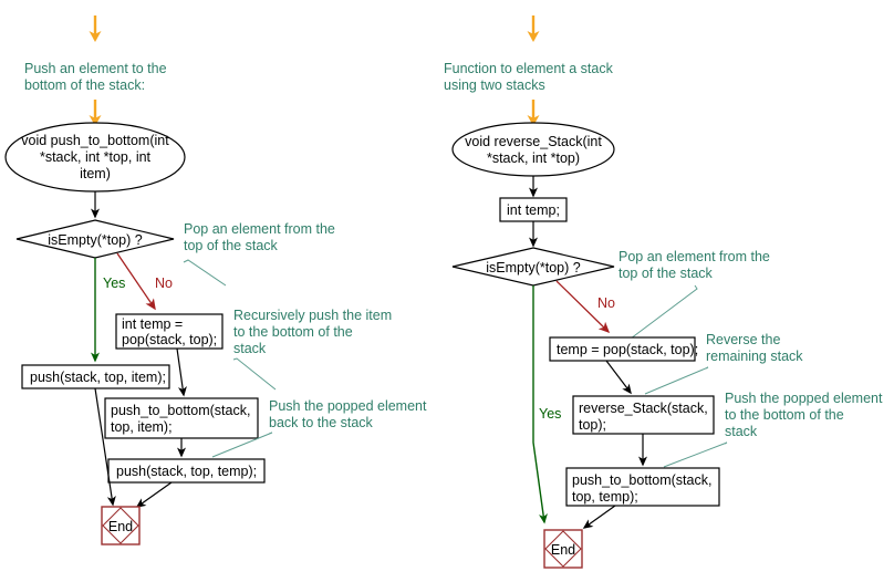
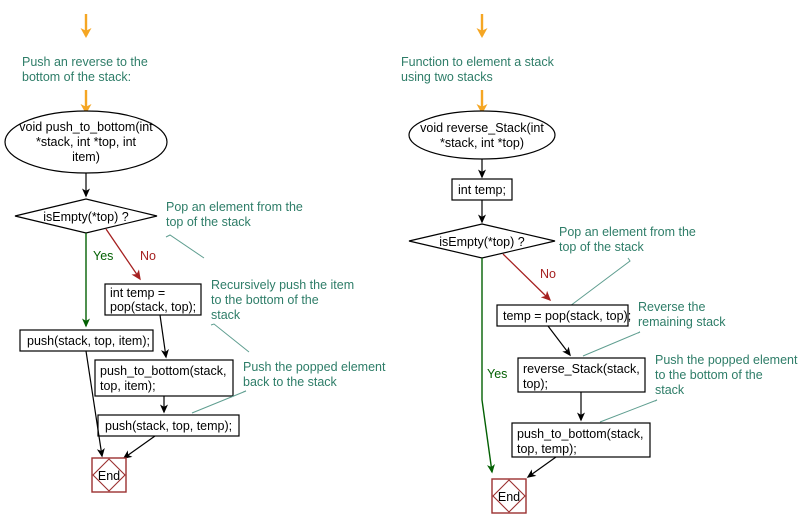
- Push an element to the
+ Push an reverse to the
  bottom of the stack:
  void push_to_bottom(int
  *stack, int *top, int
  item)
  isEmpty(*top) ?
  Pop an element from the
  top of the stack
  Yes
  No
  int temp =
  pop(stack, top);
  Recursively push the item
  to the bottom of the
  stack
  push(stack, top, item);
  push_to_bottom(stack,
  top, item);
  Push the popped element
  back to the stack
  push(stack, top, temp);
  End
  Function to element a stack
  using two stacks
  void reverse_Stack(int
  *stack, int *top)
  int temp;
  isEmpty(*top) ?
  Pop an element from the
  top of the stack
  Yes
  No
  temp = pop(stack, top);
  Reverse the
  remaining stack
  reverse_Stack(stack,
  top);
  Push the popped element
  to the bottom of the
  stack
  push_to_bottom(stack,
  top, temp);
  End
